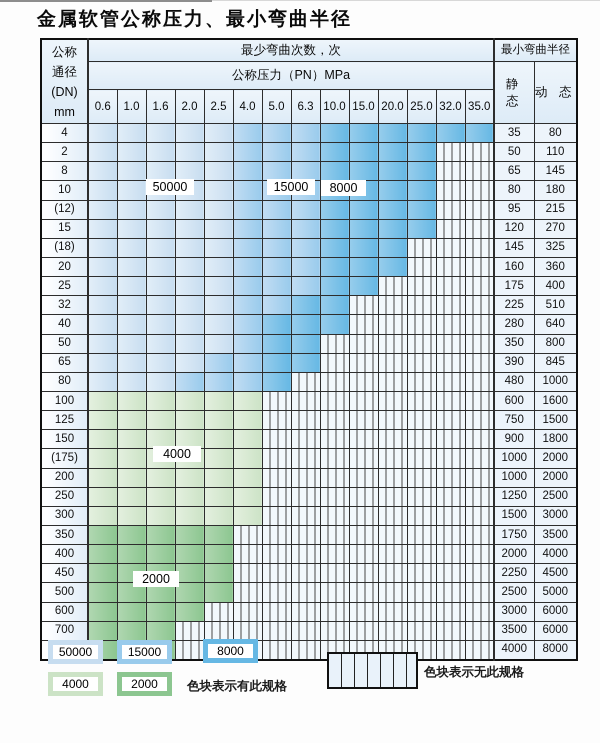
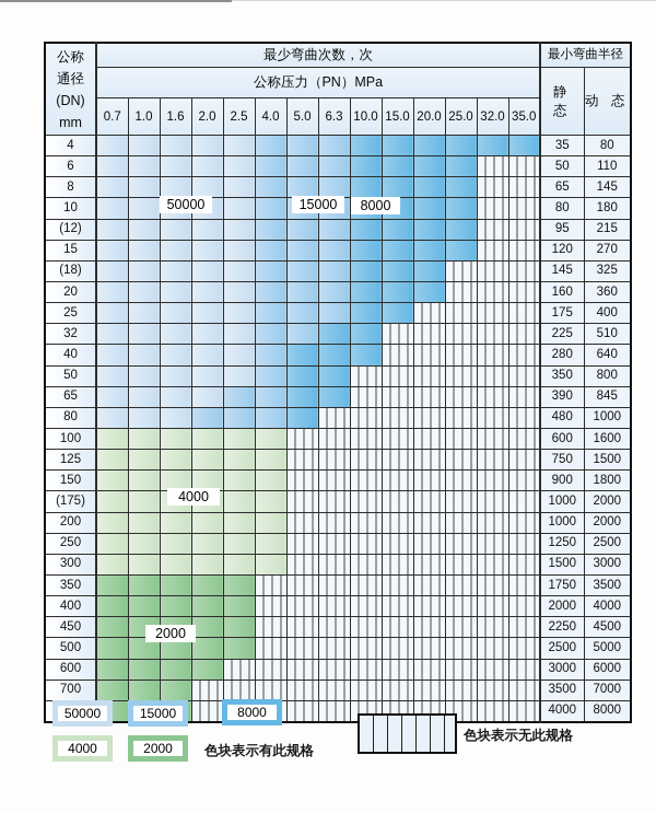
- 金属软管公称压力、最小弯曲半径
  公称 通径 (DN) mm	最少弯曲次数，次	最小弯曲半径
  公称压力（PN）MPa	静 态	动 态
- 0.6	1.0	1.6	2.0	2.5	4.0	5.0	6.3	10.0	15.0	20.0	25.0	32.0	35.0
+ 0.7	1.0	1.6	2.0	2.5	4.0	5.0	6.3	10.0	15.0	20.0	25.0	32.0	35.0
  4															35	80
- 2															50	110
+ 6															50	110
  8															65	145
  10															80	180
  (12)															95	215
  15															120	270
  (18)															145	325
  20															160	360
  25															175	400
  32															225	510
  40															280	640
  50															350	800
  65															390	845
  80															480	1000
  100															600	1600
  125															750	1500
  150															900	1800
  (175)															1000	2000
  200															1000	2000
  250															1250	2500
  300															1500	3000
  350															1750	3500
  400															2000	4000
  450															2250	4500
  500															2500	5000
  600															3000	6000
- 700															3500	6000
+ 700															3500	7000
  															4000	8000
  50000
  15000
  8000
  4000
  2000
  50000
  15000
  8000
  4000
  2000
  色块表示有此规格
  色块表示无此规格
